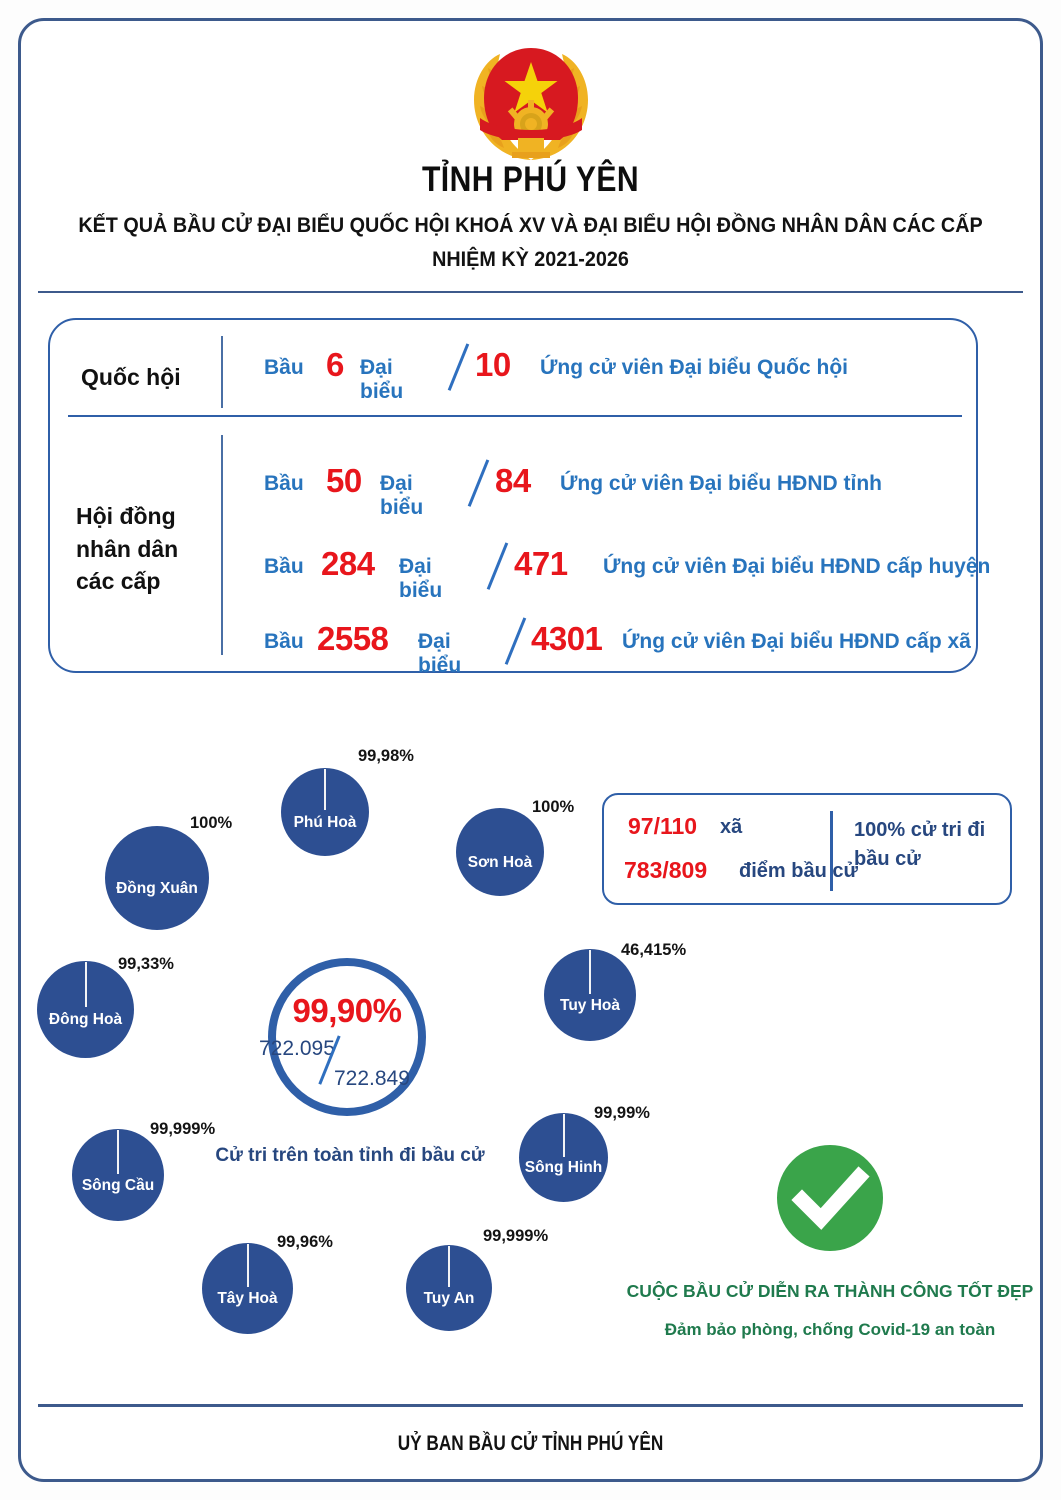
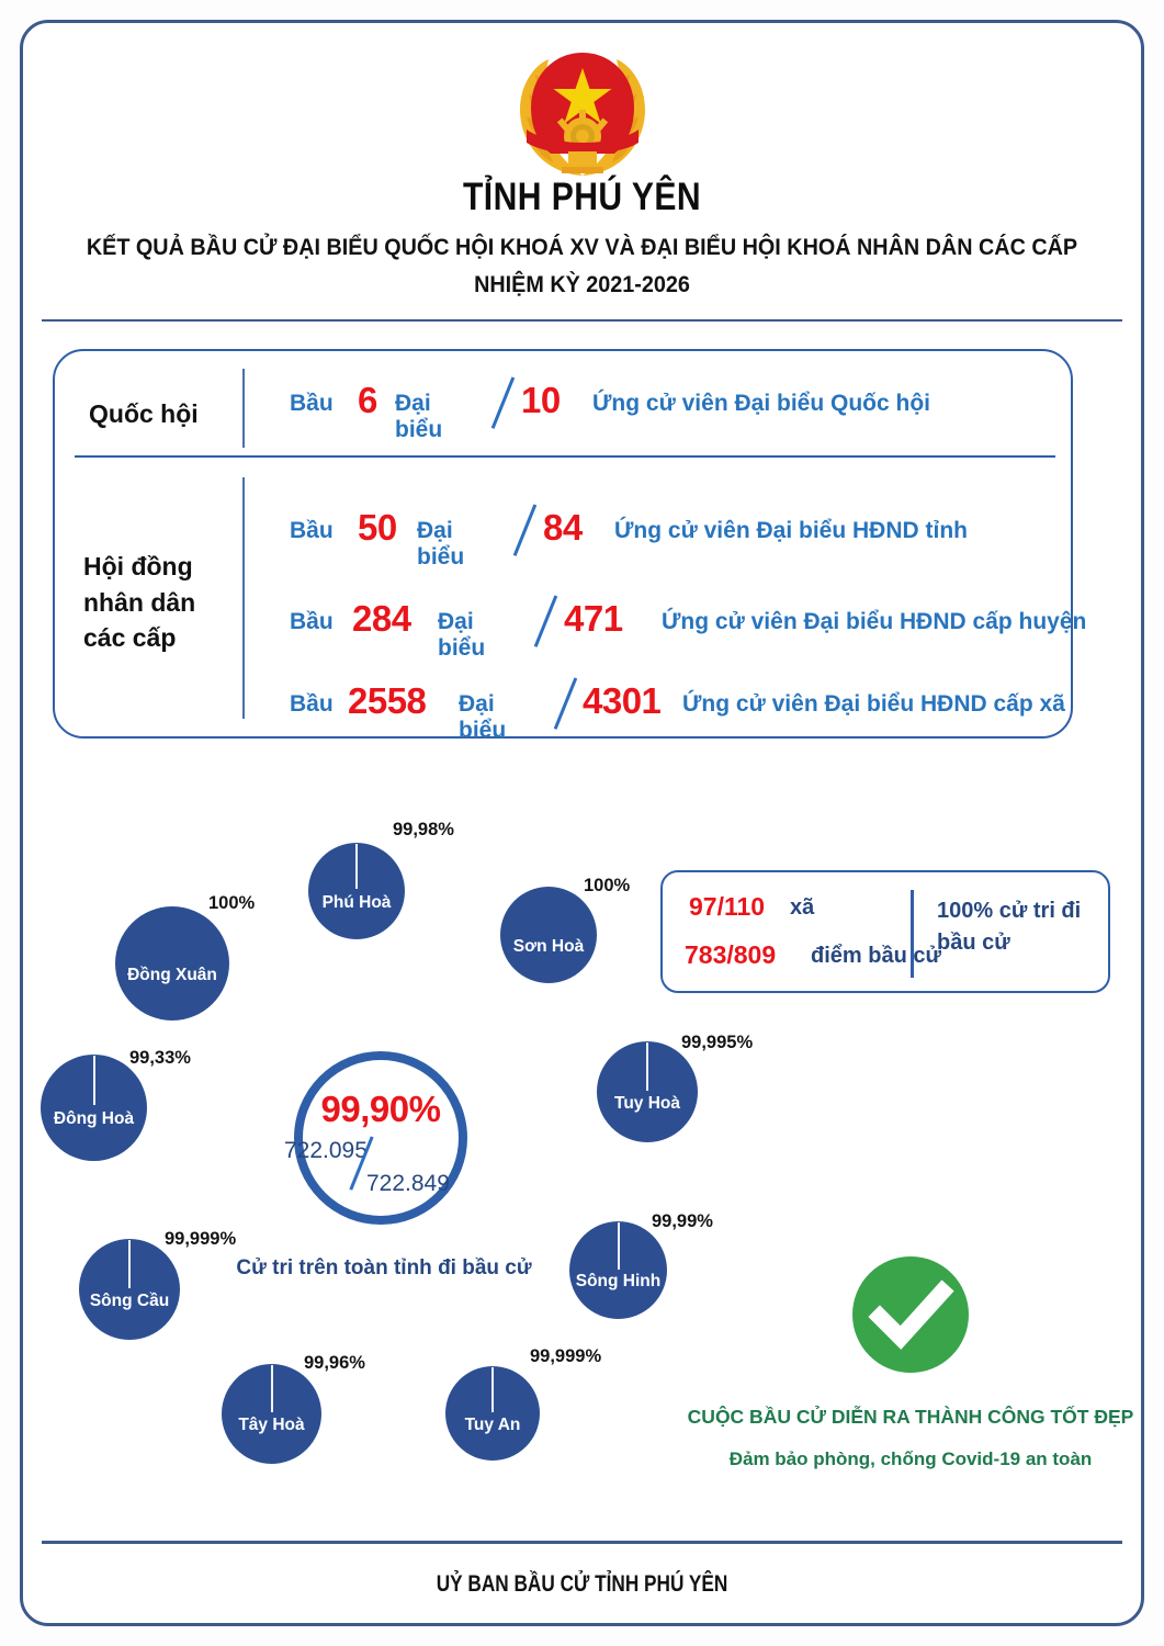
  TỈNH PHÚ YÊN
- KẾT QUẢ BẦU CỬ ĐẠI BIỂU QUỐC HỘI KHOÁ XV VÀ ĐẠI BIỂU HỘI ĐỒNG NHÂN DÂN CÁC CẤP
+ KẾT QUẢ BẦU CỬ ĐẠI BIỂU QUỐC HỘI KHOÁ XV VÀ ĐẠI BIỂU HỘI KHOÁ NHÂN DÂN CÁC CẤP
  NHIỆM KỲ 2021-2026
  Quốc hội
  Hội đồng
  nhân dân
  các cấp
  Bầu
  6
  Đại biểu
  10
  Ứng cử viên Đại biểu Quốc hội
  Bầu
  50
  Đại biểu
  84
  Ứng cử viên Đại biểu HĐND tỉnh
  Bầu
  284
  Đại biểu
  471
  Ứng cử viên Đại biểu HĐND cấp huyện
  Bầu
  2558
  Đại biểu
  4301
  Ứng cử viên Đại biểu HĐND cấp xã
  Đồng Xuân
  100%
  Phú Hoà
  99,98%
  Sơn Hoà
  100%
  Đông Hoà
  99,33%
  Tuy Hoà
- 46,415%
+ 99,995%
  Sông Cầu
  99,999%
  Sông Hinh
  99,99%
  Tây Hoà
  99,96%
  Tuy An
  99,999%
  99,90%
  722.095
  722.849
  Cử tri trên toàn tỉnh đi bầu cử
  97/110
  xã
  783/809
  điểm bầu cử
  100% cử tri đi bầu cử
  CUỘC BẦU CỬ DIỄN RA THÀNH CÔNG TỐT ĐẸP
  Đảm bảo phòng, chống Covid-19 an toàn
  UỶ BAN BẦU CỬ TỈNH PHÚ YÊN
